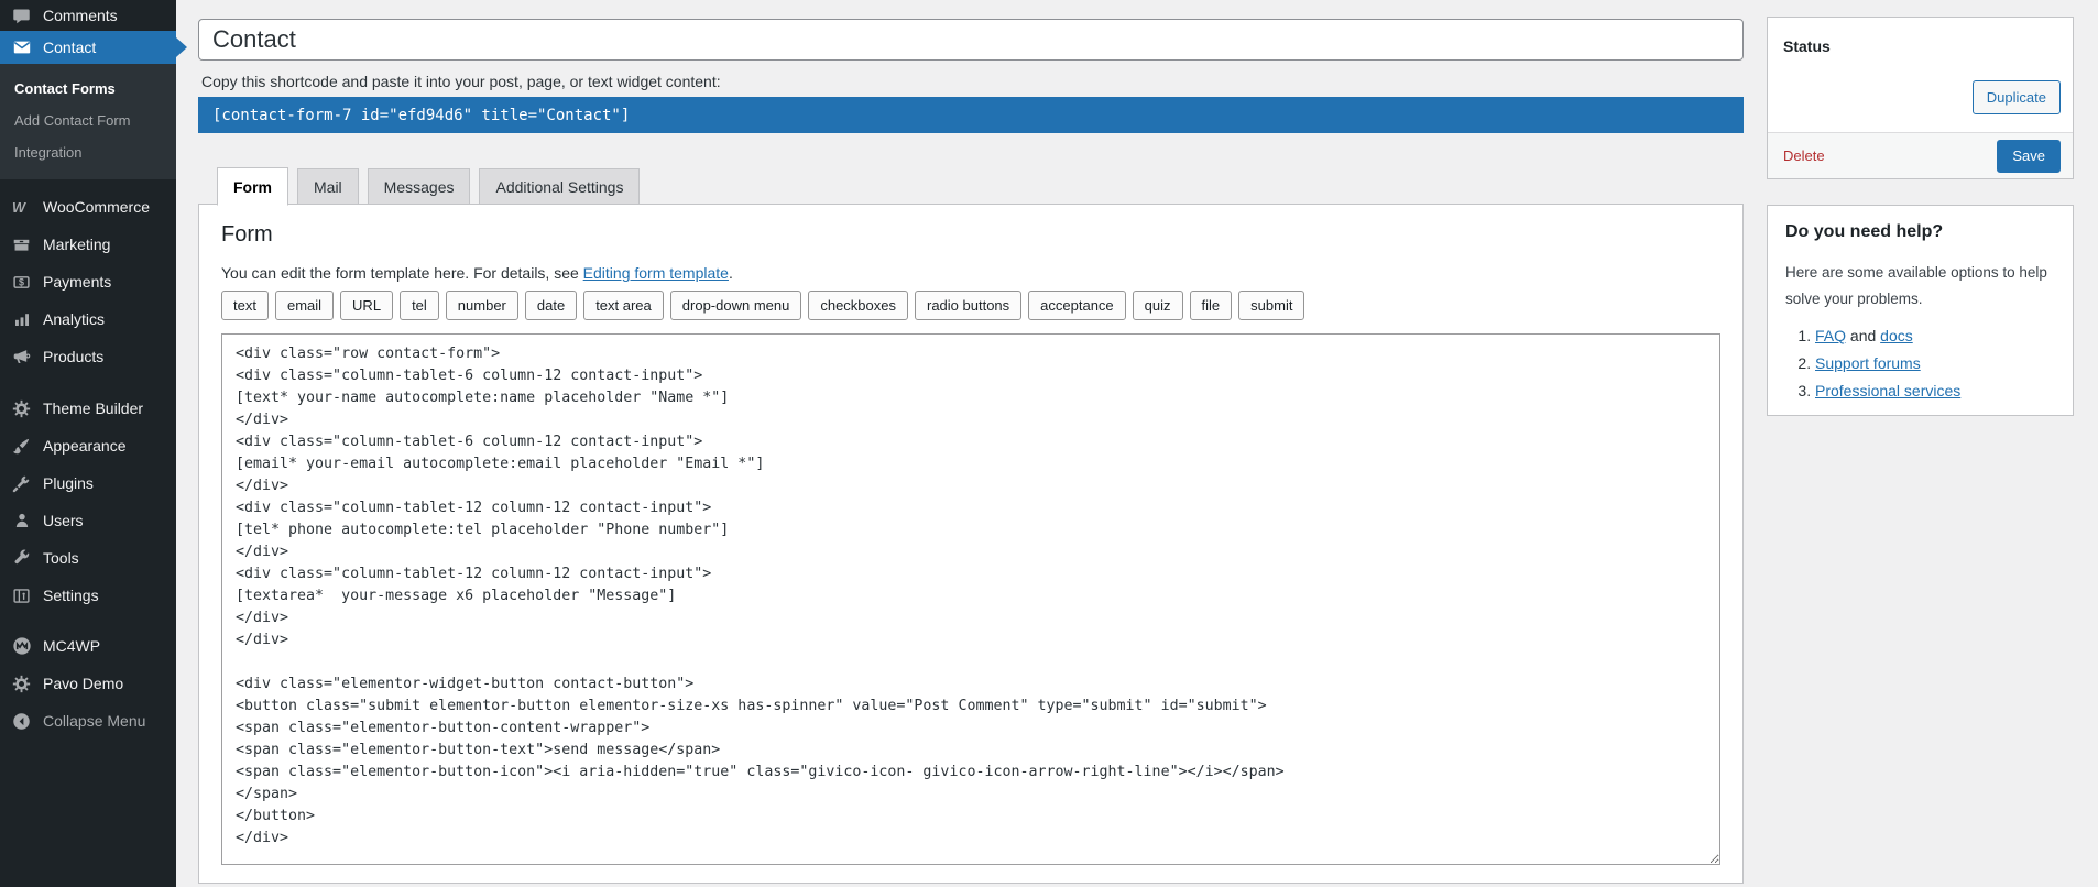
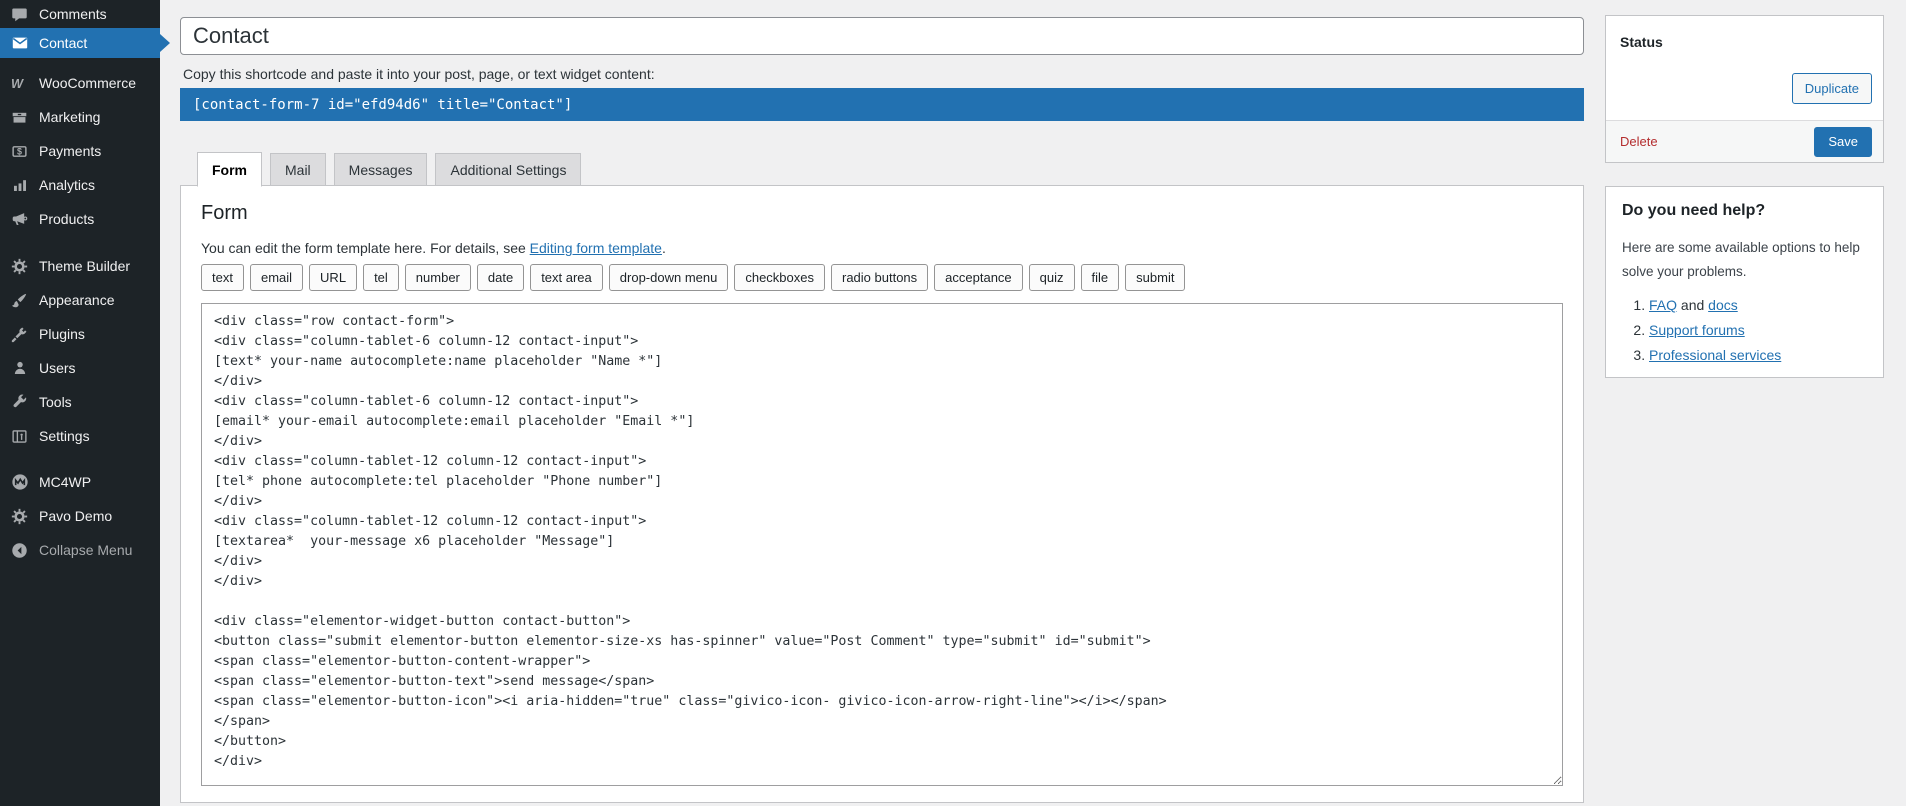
  Comments
  Contact
- Contact Forms
- Add Contact Form
- Integration
  W
  WooCommerce
  Marketing
  $
  Payments
  Analytics
  Products
  Theme Builder
  Appearance
  Plugins
  Users
  Tools
  Settings
  MC4WP
  Pavo Demo
  Collapse Menu
  Contact
  Copy this shortcode and paste it into your post, page, or text widget content:
  [contact-form-7 id="efd94d6" title="Contact"]
  Form
  Mail
  Messages
  Additional Settings
  Form
  You can edit the form template here. For details, see Editing form template.
  text
  email
  URL
  tel
  number
  date
  text area
  drop-down menu
  checkboxes
  radio buttons
  acceptance
  quiz
  file
  submit
  <div class="row contact-form">
  <div class="column-tablet-6 column-12 contact-input">
  [text* your-name autocomplete:name placeholder "Name *"]
  </div>
  <div class="column-tablet-6 column-12 contact-input">
  [email* your-email autocomplete:email placeholder "Email *"]
  </div>
  <div class="column-tablet-12 column-12 contact-input">
  [tel* phone autocomplete:tel placeholder "Phone number"]
  </div>
  <div class="column-tablet-12 column-12 contact-input">
  [textarea* your-message x6 placeholder "Message"]
  </div>
  </div>
  <div class="elementor-widget-button contact-button">
  <button class="submit elementor-button elementor-size-xs has-spinner" value="Post Comment" type="submit" id="submit">
  <span class="elementor-button-content-wrapper">
  <span class="elementor-button-text">send message</span>
  <span class="elementor-button-icon"><i aria-hidden="true" class="givico-icon- givico-icon-arrow-right-line"></i></span>
  </span>
  </button>
  </div>
  Status
  Duplicate
  Delete
  Save
  Do you need help?
  Here are some available options to help solve your problems.
  FAQ and docs
  Support forums
  Professional services
